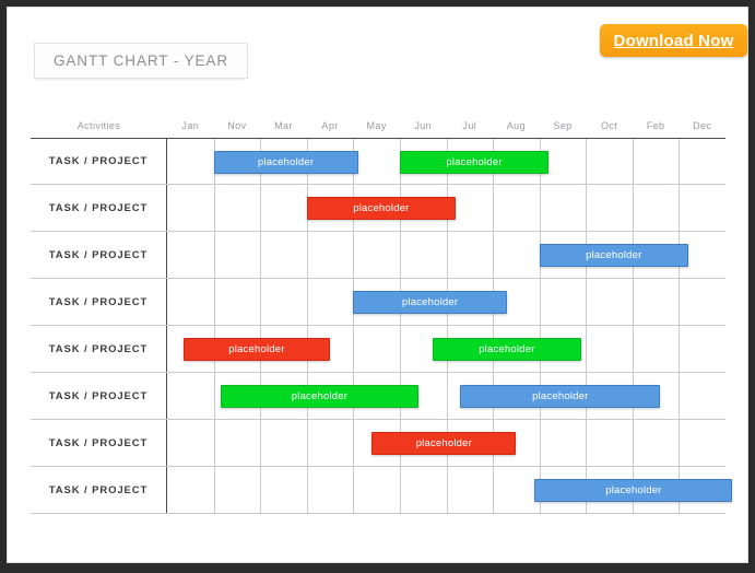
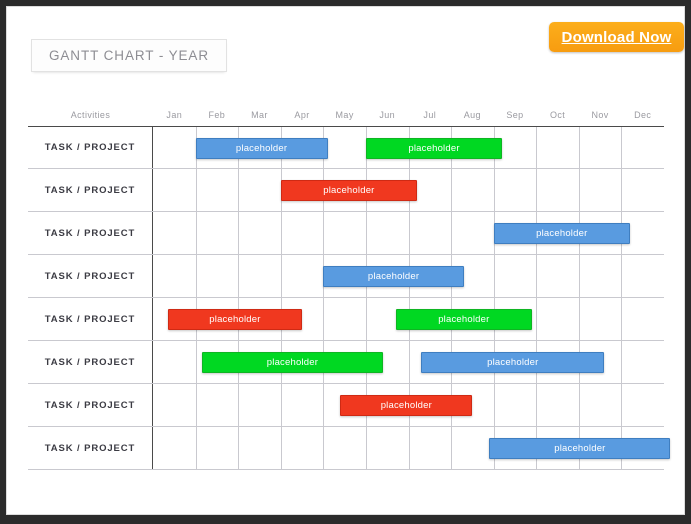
  GANTT CHART - YEAR
  Download Now
  Activities
  Jan
- Nov
+ Feb
  Mar
  Apr
  May
  Jun
  Jul
  Aug
  Sep
  Oct
- Feb
+ Nov
  Dec
  TASK / PROJECT
  placeholder
  placeholder
  TASK / PROJECT
  placeholder
  TASK / PROJECT
  placeholder
  TASK / PROJECT
  placeholder
  TASK / PROJECT
  placeholder
  placeholder
  TASK / PROJECT
  placeholder
  placeholder
  TASK / PROJECT
  placeholder
  TASK / PROJECT
  placeholder
